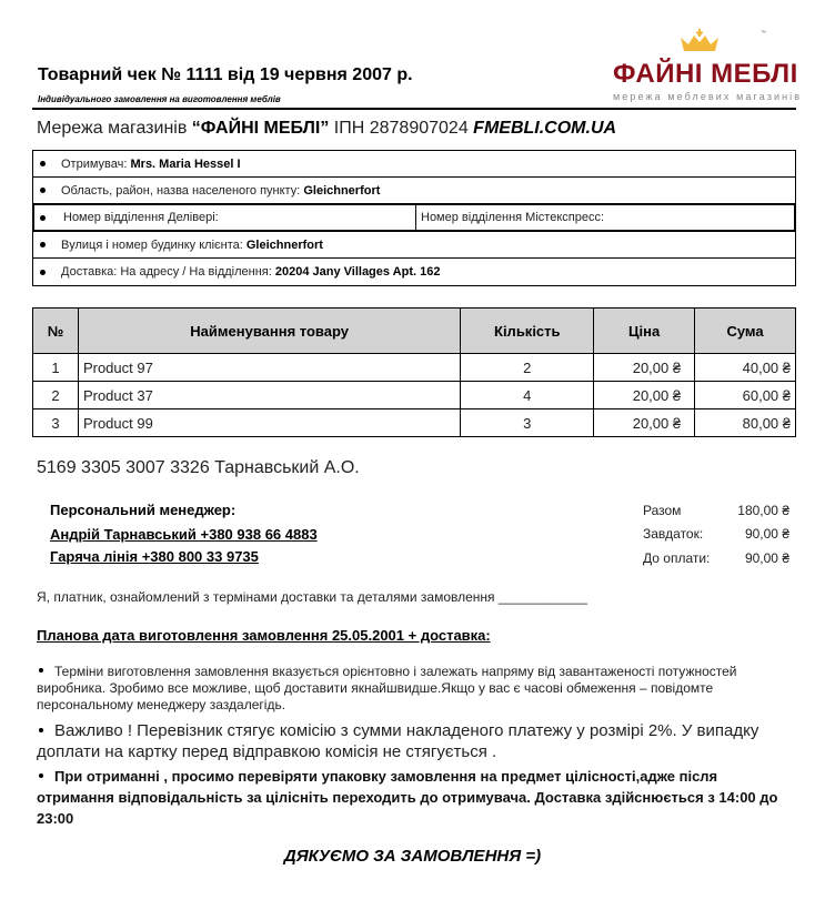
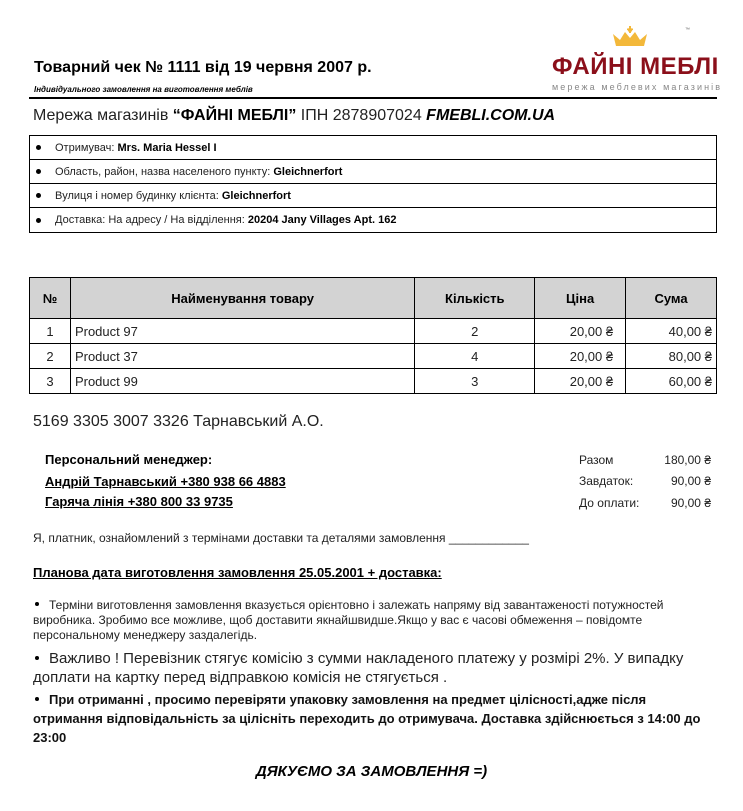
  Товарний чек № 1111 від 19 червня 2007 р.
  Індивідуального замовлення на виготовлення меблів
  ФАЙНІ МЕБЛІ
  мережа меблевих магазинів
  Мережа магазинів “ФАЙНІ МЕБЛІ” ІПН 2878907024 FMEBLI.COM.UA
  Отримувач:
  Mrs. Maria Hessel I
  Область, район, назва населеного пункту:
  Gleichnerfort
- Номер відділення Делівері:
- Номер відділення Містекспресс:
  Вулиця і номер будинку клієнта:
  Gleichnerfort
  Доставка: На адресу / На відділення:
  20204 Jany Villages Apt. 162
  №	Найменування товару	Кількість	Ціна	Сума
  1	Product 97	2	20,00 ₴	40,00 ₴
- 2	Product 37	4	20,00 ₴	60,00 ₴
+ 2	Product 37	4	20,00 ₴	80,00 ₴
- 3	Product 99	3	20,00 ₴	80,00 ₴
+ 3	Product 99	3	20,00 ₴	60,00 ₴
  5169 3305 3007 3326 Тарнавський А.О.
  Персональний менеджер:
  Андрій Тарнавський +380 938 66 4883
  Гаряча лінія +380 800 33 9735
  Разом
  180,00 ₴
  Завдаток:
  90,00 ₴
  До оплати:
  90,00 ₴
  Я, платник, ознайомлений з термінами доставки та деталями замовлення ____________
  Планова дата виготовлення замовлення 25.05.2001 + доставка:
  Терміни виготовлення замовлення вказується орієнтовно і залежать напряму від завантаженості потужностей виробника. Зробимо все можливе, щоб доставити якнайшвидше.Якщо у вас є часові обмеження – повідомте персональному менеджеру заздалегідь.
  Важливо ! Перевізник стягує комісію з сумми накладеного платежу у розмірі 2%. У випадку доплати на картку перед відправкою комісія не стягується .
  При отриманні , просимо перевіряти упаковку замовлення на предмет цілісності,адже після отримання відповідальність за цілісніть переходить до отримувача. Доставка здійснюється з 14:00 до 23:00
  ДЯКУЄМО ЗА ЗАМОВЛЕННЯ =)
